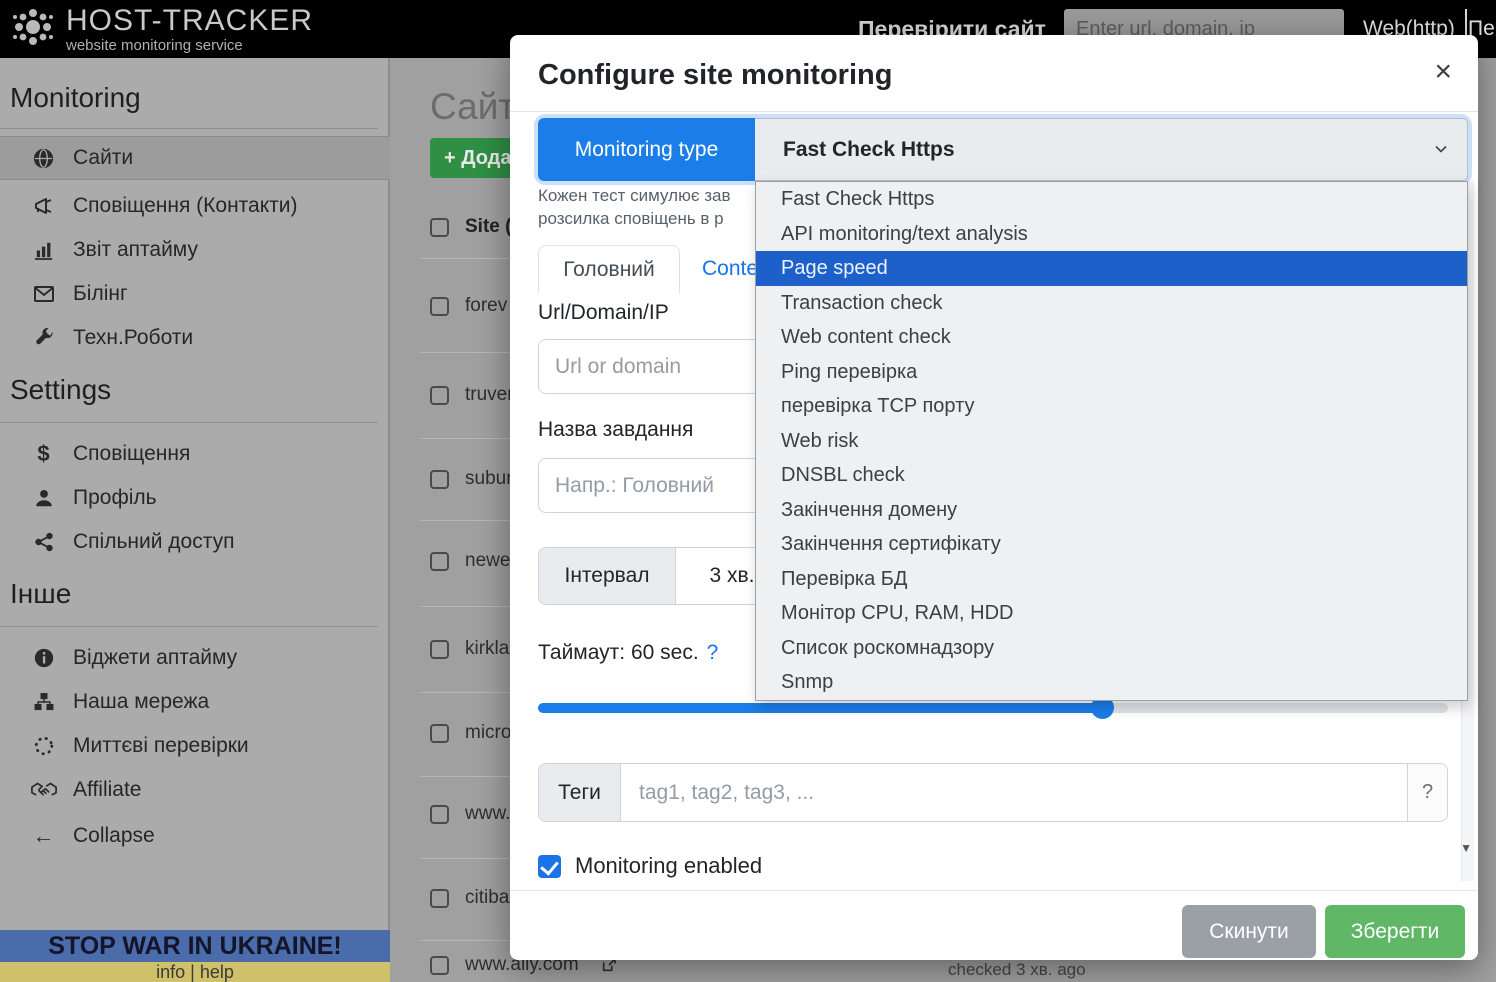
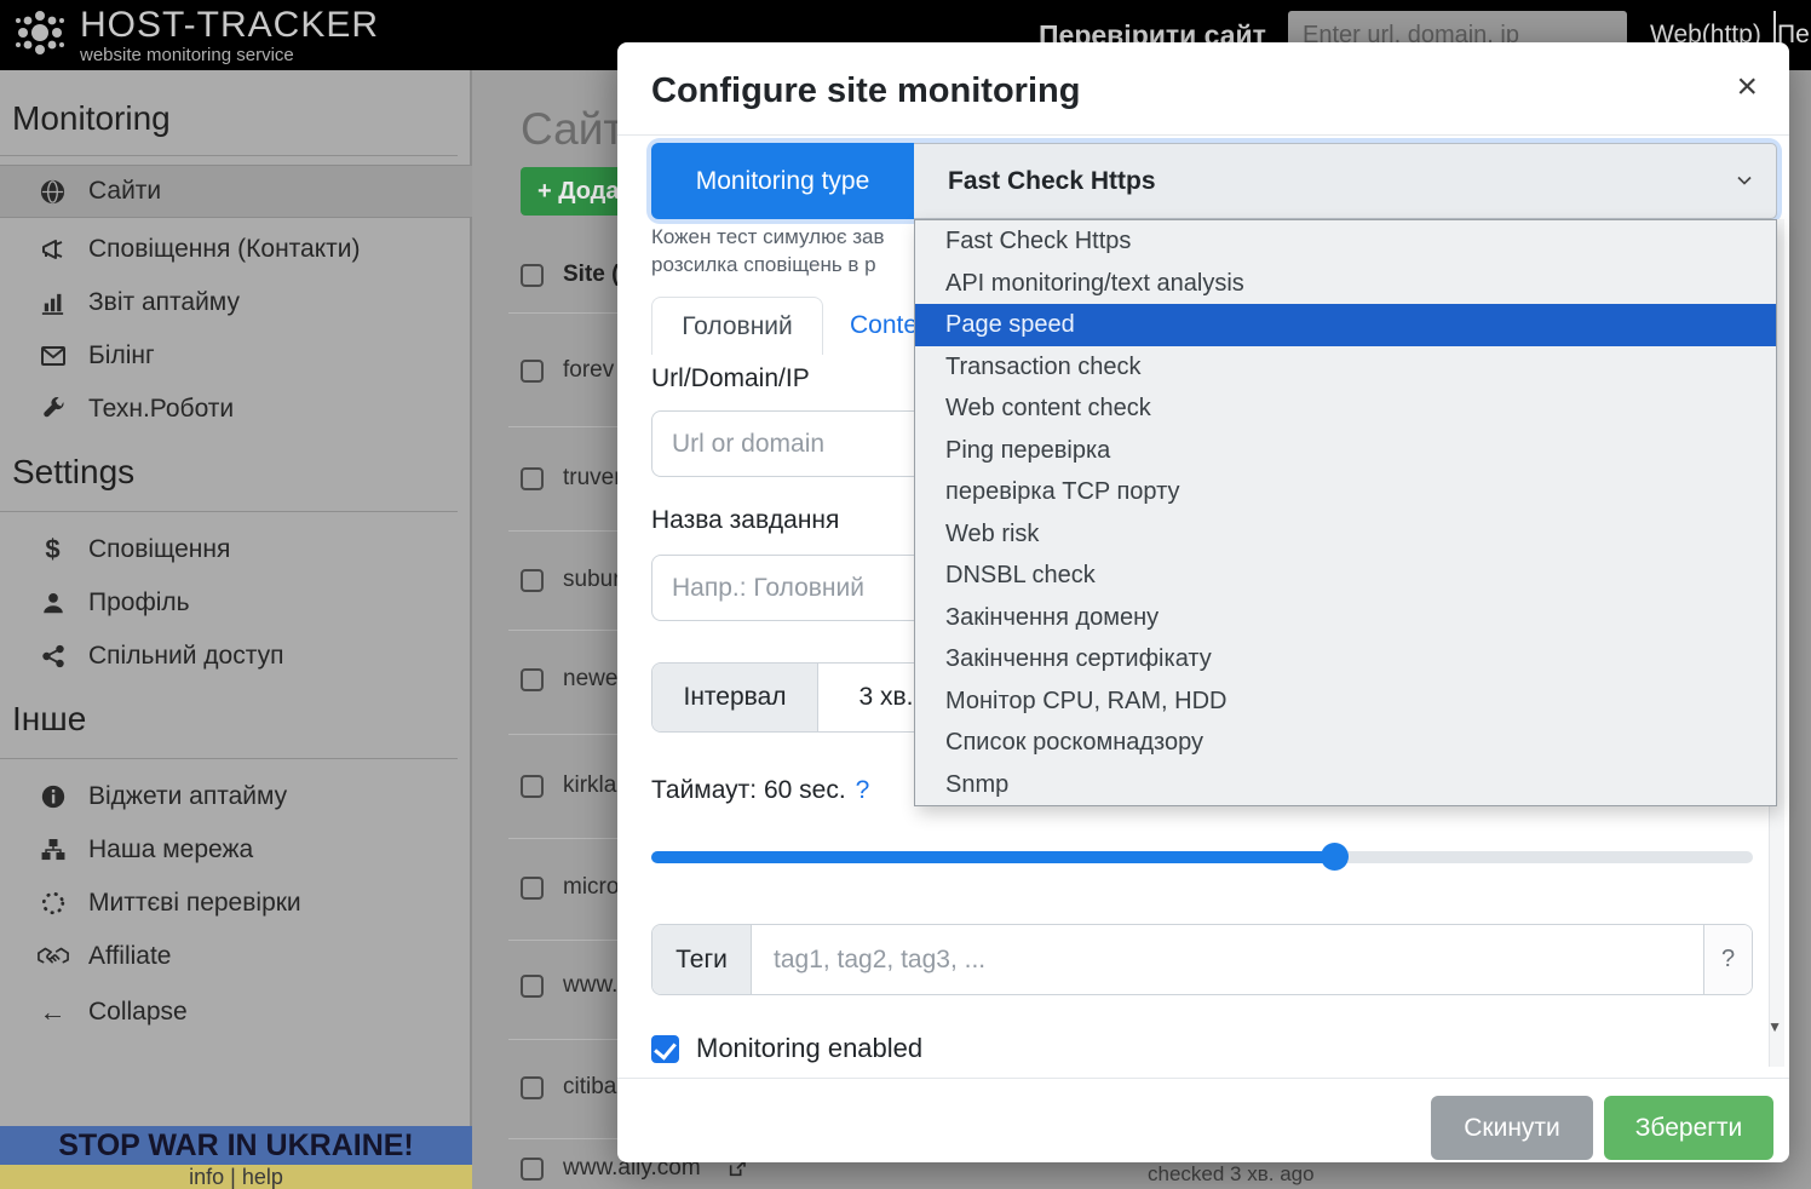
  HOST-TRACKER
  website monitoring service
  Перевірити сайт
  Enter url, domain, ip
  Web(http)
  Пе
  Monitoring
  Сайти
  Сповіщення (Контакти)
  Звіт аптайму
  Білінг
  Техн.Роботи
  Settings
  $
  Сповіщення
  Профіль
  Спільний доступ
  Інше
  Віджети аптайму
  Наша мережа
  Миттєві перевірки
  Affiliate
  ←
  Collapse
  STOP WAR IN UKRAINE!
  info | help
  Сайт
  + Дода
  Site (
  forev
  truve
  subu
  newe
  kirkla
  micro
  www.
  citiba
  www.ally.com
  checked 3 хв. ago
  Configure site monitoring
  ×
  Monitoring type
  Fast Check Https
  Кожен тест симулює зав
  розсилка сповіщень в р
  Головний
  Conte
  Url/Domain/IP
  Url or domain
  Назва завдання
  Напр.: Головний
  Інтервал
  3 хв.
  Таймаут: 60 sec. ?
  Теги
  tag1, tag2, tag3, ...
  ?
  Monitoring enabled
  ▼
  Скинути
  Зберегти
  Fast Check Https
  API monitoring/text analysis
  Page speed
  Transaction check
  Web content check
  Ping перевірка
  перевірка TCP порту
  Web risk
  DNSBL check
  Закінчення домену
  Закінчення сертифікату
- Перевірка БД
  Монітор CPU, RAM, HDD
  Список роскомнадзору
  Snmp
